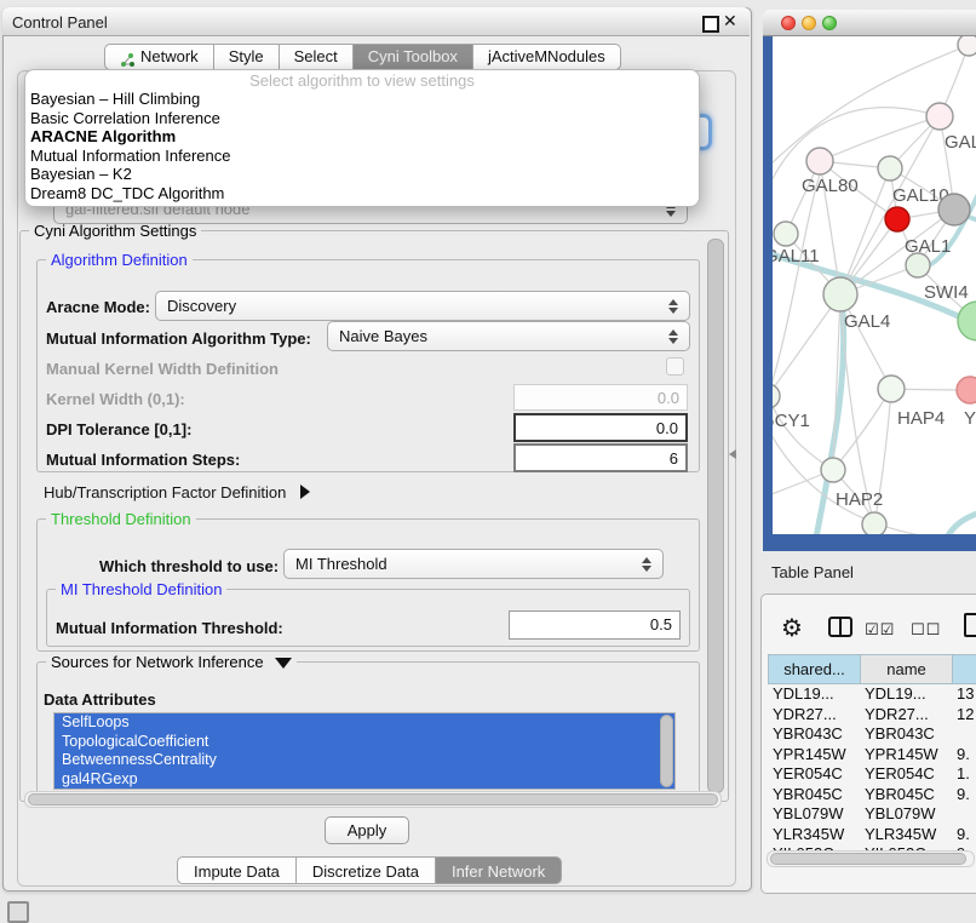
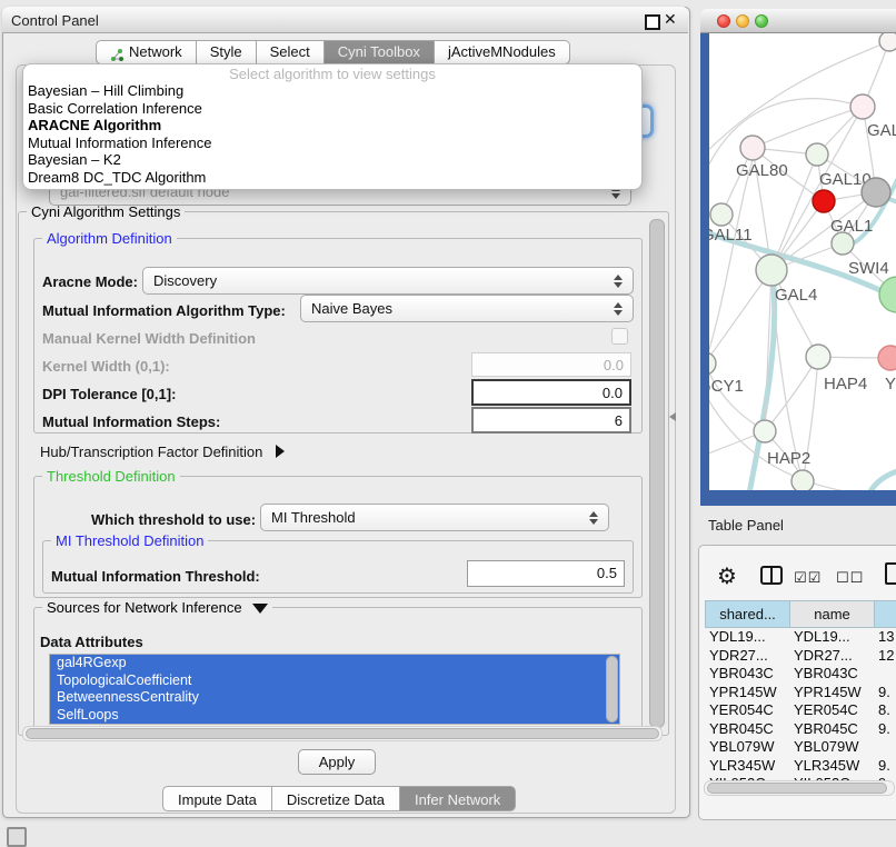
  Control Panel
  ✕
  Network
  Style
  Select
  Cyni Toolbox
  jActiveMNodules
  gal-filtered.sif default node
  Select algorithm to view settings
  Bayesian – Hill Climbing
  Basic Correlation Inference
  ARACNE Algorithm
  Mutual Information Inference
  Bayesian – K2
  Dream8 DC_TDC Algorithm
  Cyni Algorithm Settings
  Algorithm Definition
  Aracne Mode:
  Discovery
  Mutual Information Algorithm Type:
  Naive Bayes
  Manual Kernel Width Definition
  Kernel Width (0,1):
  0.0
  DPI Tolerance [0,1]:
  0.0
  Mutual Information Steps:
  6
  Hub/Transcription Factor Definition
  Threshold Definition
  Which threshold to use:
  MI Threshold
  MI Threshold Definition
  Mutual Information Threshold:
  0.5
  Sources for Network Inference
  Data Attributes
- SelfLoops
+ gal4RGexp
  TopologicalCoefficient
  BetweennessCentrality
- gal4RGexp
+ SelfLoops
  Apply
  Impute Data
  Discretize Data
  Infer Network
  GAL80
  GAL10
  GAL1
  AL11
  SWI4
  GAL4
  CY1
  HAP4
  Y
  HAP2
  Table Panel
  ⚙
  ☑☑
  ☐☐
  shared...
  name
  YDL19...
  YDL19...
  13
  YDR27...
  YDR27...
  12
  YBR043C
  YBR043C
  YPR145W
  YPR145W
  9.
  YER054C
  YER054C
- 1.
+ 8.
  YBR045C
  YBR045C
  9.
  YBL079W
  YBL079W
  YLR345W
  YLR345W
  9.
